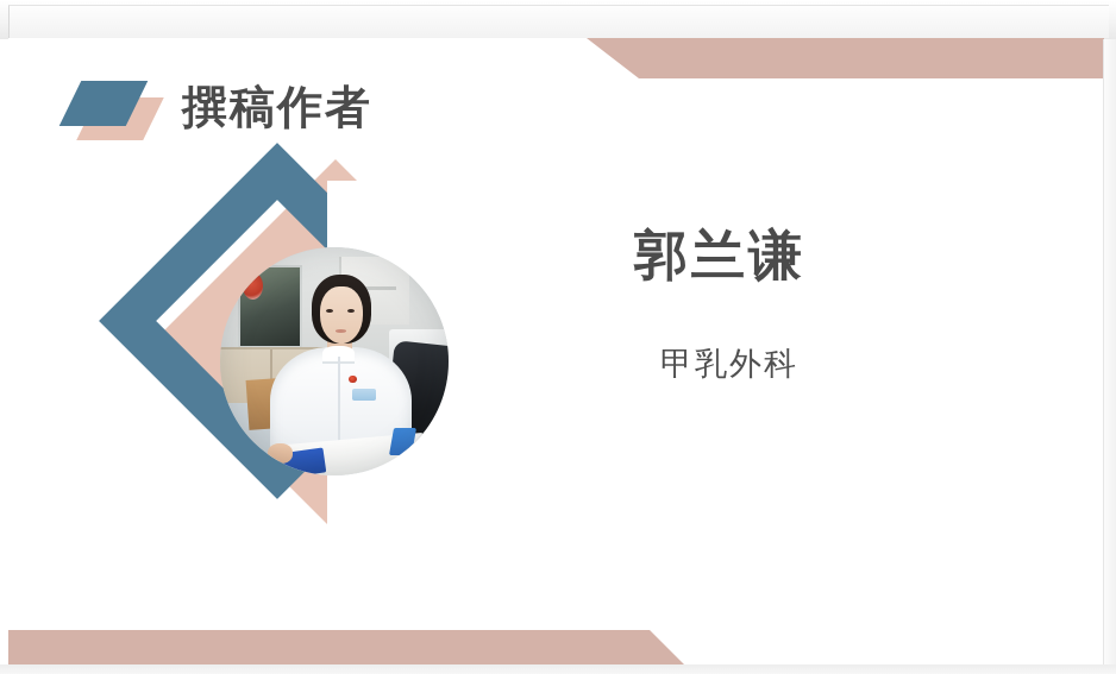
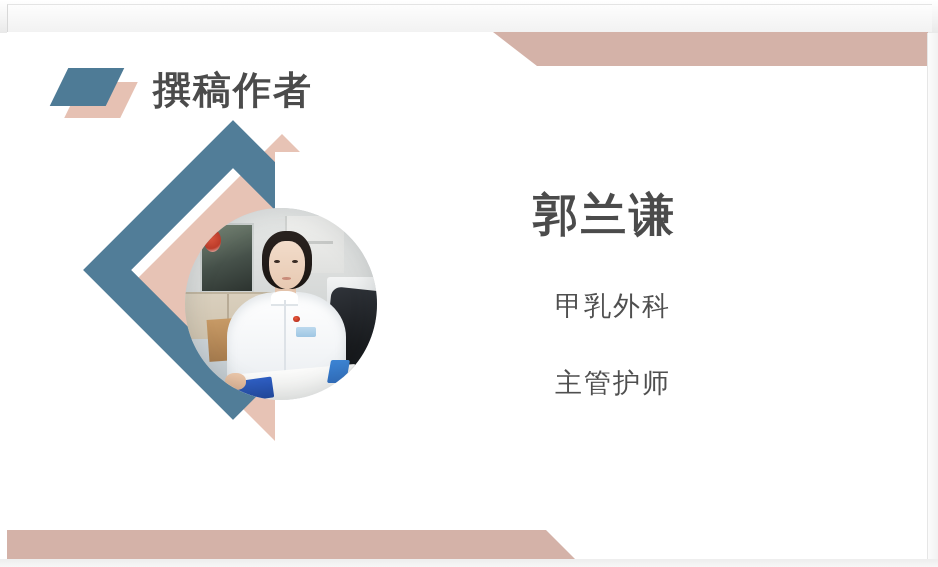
  撰稿作者
  郭兰谦
  甲乳外科
+ 主管护师
